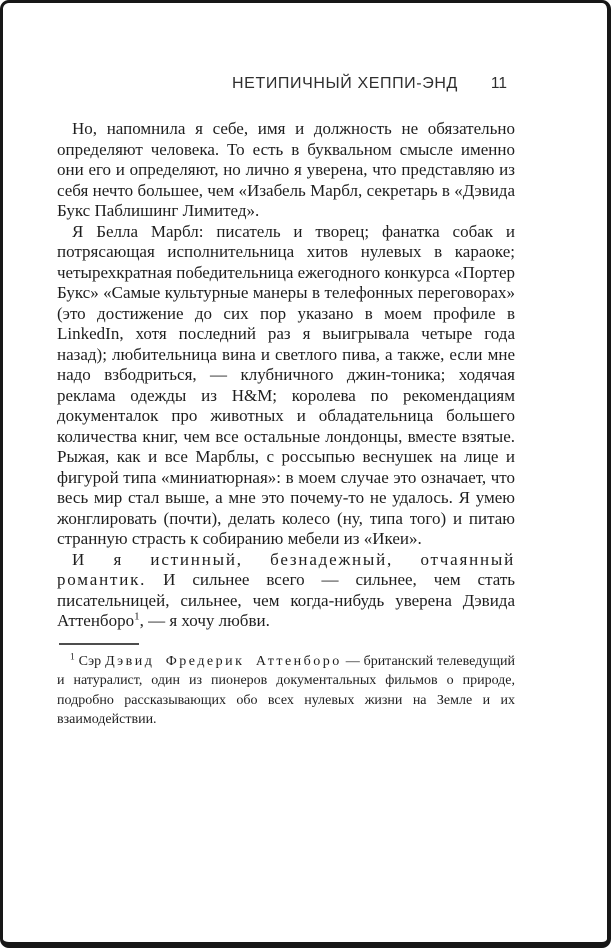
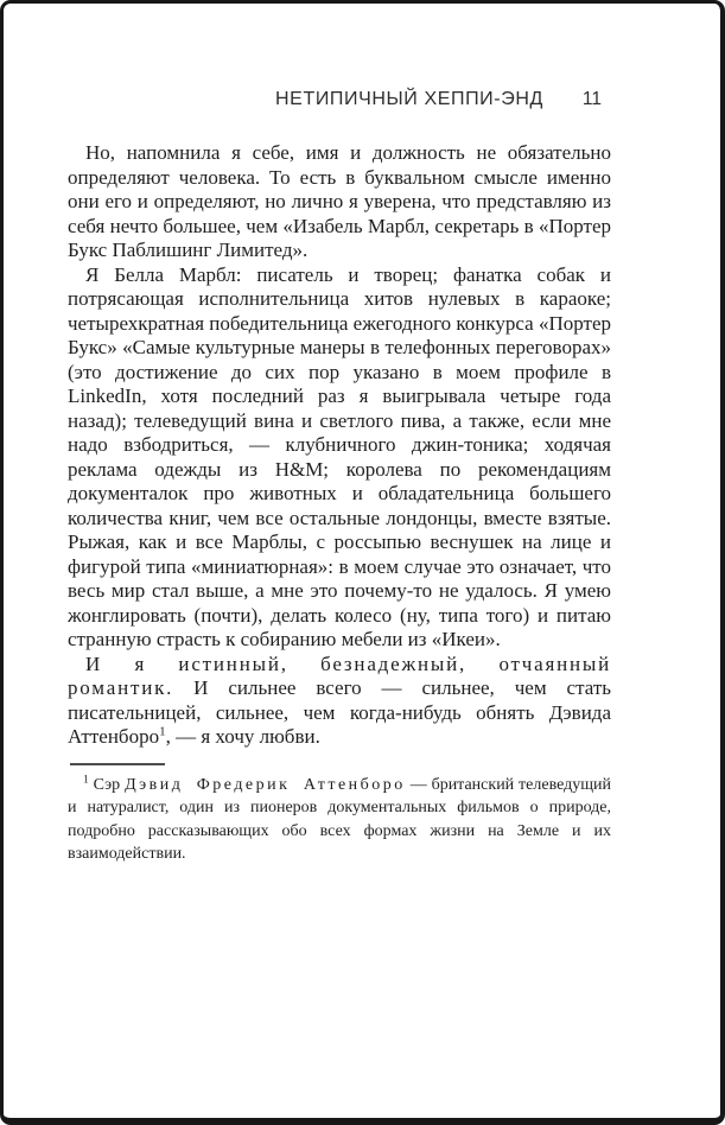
  НЕТИПИЧНЫЙ ХЕППИ-ЭНД
  11
- Но, напомнила я себе, имя и должность не обязательно определяют человека. То есть в буквальном смысле именно они его и определяют, но лично я уверена, что представляю из себя нечто большее, чем «Изабель Марбл, секретарь в «Дэвида Букс Паблишинг Лимитед».
+ Но, напомнила я себе, имя и должность не обязательно определяют человека. То есть в буквальном смысле именно они его и определяют, но лично я уверена, что представляю из себя нечто большее, чем «Изабель Марбл, секретарь в «Портер Букс Паблишинг Лимитед».
- Я Белла Марбл: писатель и творец; фанатка собак и потрясающая исполнительница хитов нулевых в караоке; четырехкратная победительница ежегодного конкурса «Портер Букс» «Самые культурные манеры в телефонных переговорах» (это достижение до сих пор указано в моем профиле в LinkedIn, хотя последний раз я выигрывала четыре года назад); любительница вина и светлого пива, а также, если мне надо взбодриться, — клубничного джин-тоника; ходячая реклама одежды из H&M; королева по рекомендациям документалок про животных и обладательница большего количества книг, чем все остальные лондонцы, вместе взятые. Рыжая, как и все Марблы, с россыпью веснушек на лице и фигурой типа «миниатюрная»: в моем случае это означает, что весь мир стал выше, а мне это почему-то не удалось. Я умею жонглировать (почти), делать колесо (ну, типа того) и питаю странную страсть к собиранию мебели из «Икеи».
+ Я Белла Марбл: писатель и творец; фанатка собак и потрясающая исполнительница хитов нулевых в караоке; четырехкратная победительница ежегодного конкурса «Портер Букс» «Самые культурные манеры в телефонных переговорах» (это достижение до сих пор указано в моем профиле в LinkedIn, хотя последний раз я выигрывала четыре года назад); телеведущий вина и светлого пива, а также, если мне надо взбодриться, — клубничного джин-тоника; ходячая реклама одежды из H&M; королева по рекомендациям документалок про животных и обладательница большего количества книг, чем все остальные лондонцы, вместе взятые. Рыжая, как и все Марблы, с россыпью веснушек на лице и фигурой типа «миниатюрная»: в моем случае это означает, что весь мир стал выше, а мне это почему-то не удалось. Я умею жонглировать (почти), делать колесо (ну, типа того) и питаю странную страсть к собиранию мебели из «Икеи».
- И я истинный, безнадежный, отчаянный романтик. И сильнее всего — сильнее, чем стать писательницей, сильнее, чем когда-нибудь уверена Дэвида Аттенборо1, — я хочу любви.
+ И я истинный, безнадежный, отчаянный романтик. И сильнее всего — сильнее, чем стать писательницей, сильнее, чем когда-нибудь обнять Дэвида Аттенборо1, — я хочу любви.
- 1 Сэр Дэвид Фредерик Аттенборо — британский телеведущий и натуралист, один из пионеров документальных фильмов о природе, подробно рассказывающих обо всех нулевых жизни на Земле и их взаимодействии.
+ 1 Сэр Дэвид Фредерик Аттенборо — британский телеведущий и натуралист, один из пионеров документальных фильмов о природе, подробно рассказывающих обо всех формах жизни на Земле и их взаимодействии.
